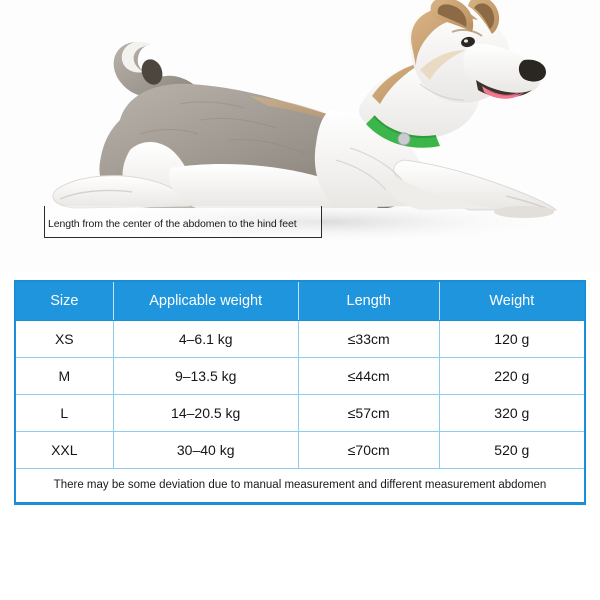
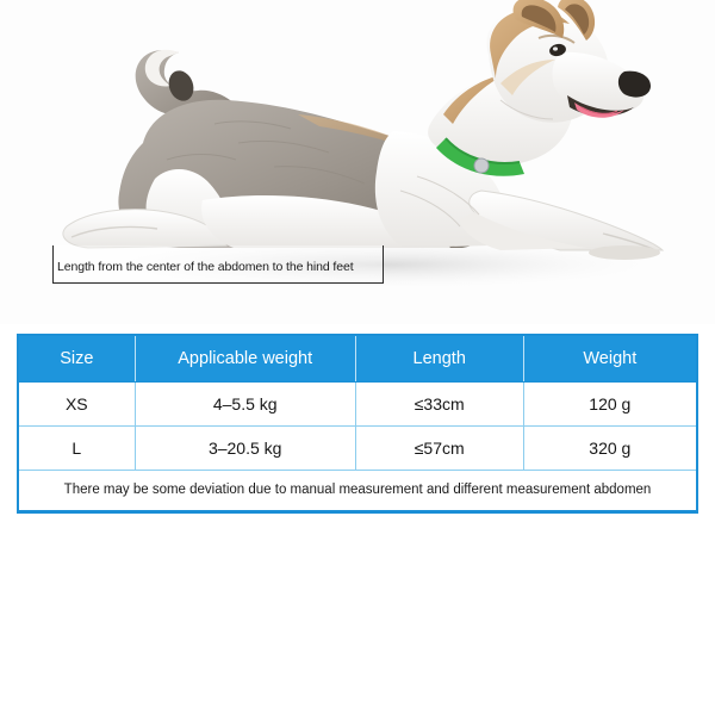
  Length from the center of the abdomen to the hind feet
  Size	Applicable weight	Length	Weight
- XS	4–6.1 kg	≤33cm	120 g
+ XS	4–5.5 kg	≤33cm	120 g
- M	9–13.5 kg	≤44cm	220 g
- L	14–20.5 kg	≤57cm	320 g
+ L	3–20.5 kg	≤57cm	320 g
- XXL	30–40 kg	≤70cm	520 g
  There may be some deviation due to manual measurement and different measurement abdomen
